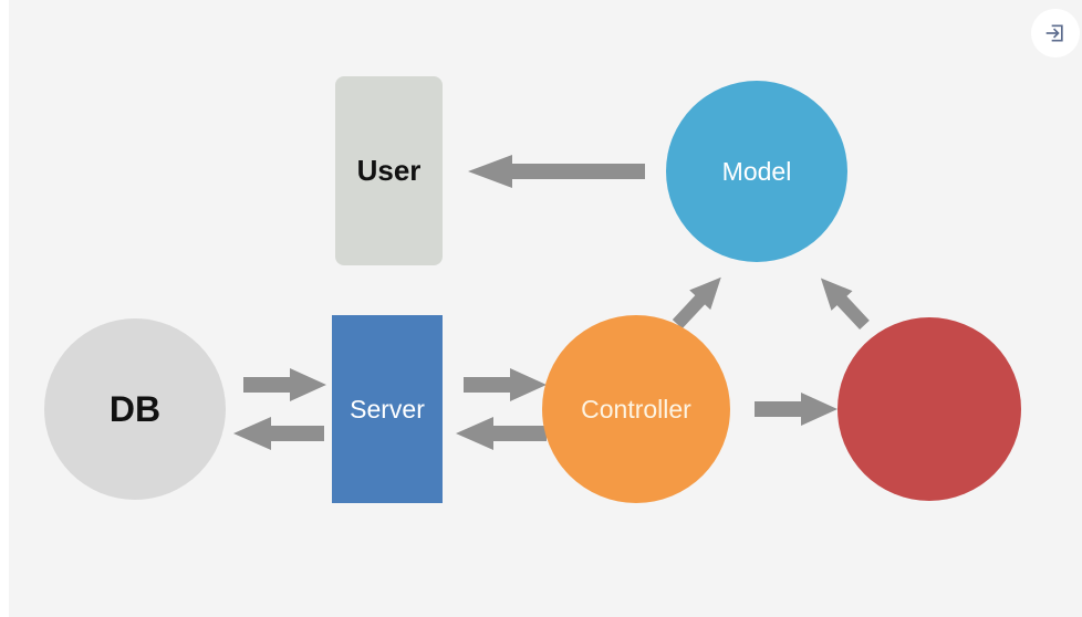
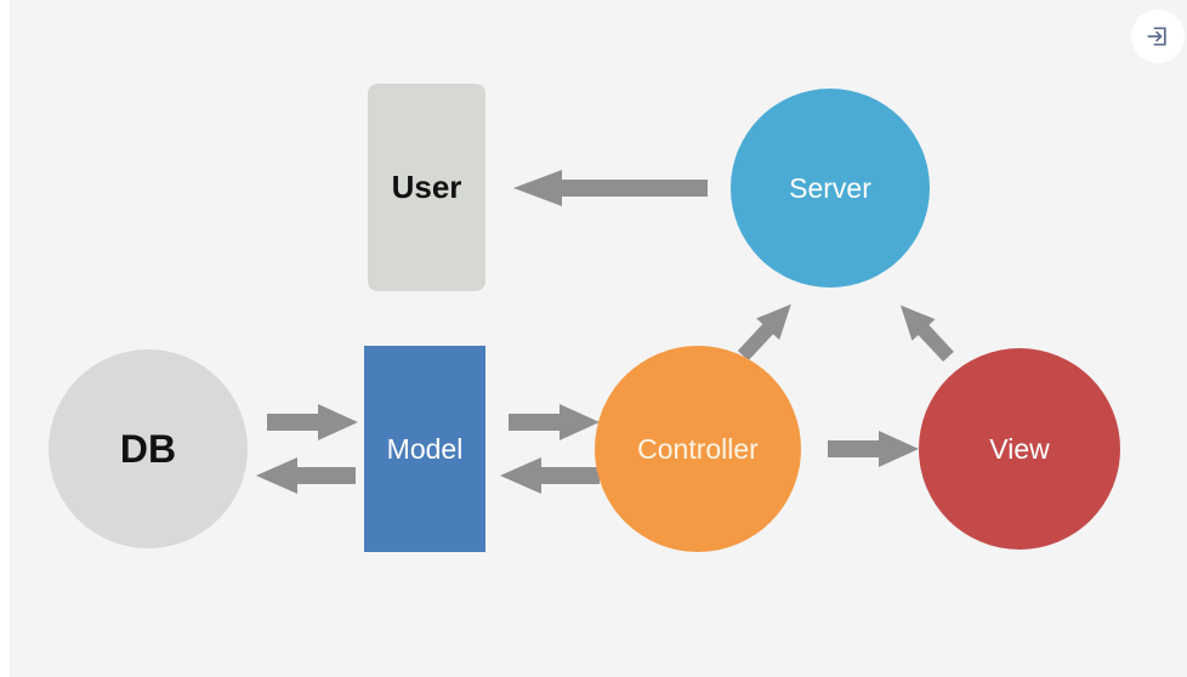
  User
- Model
+ Server
  DB
- Server
+ Model
  Controller
+ View
